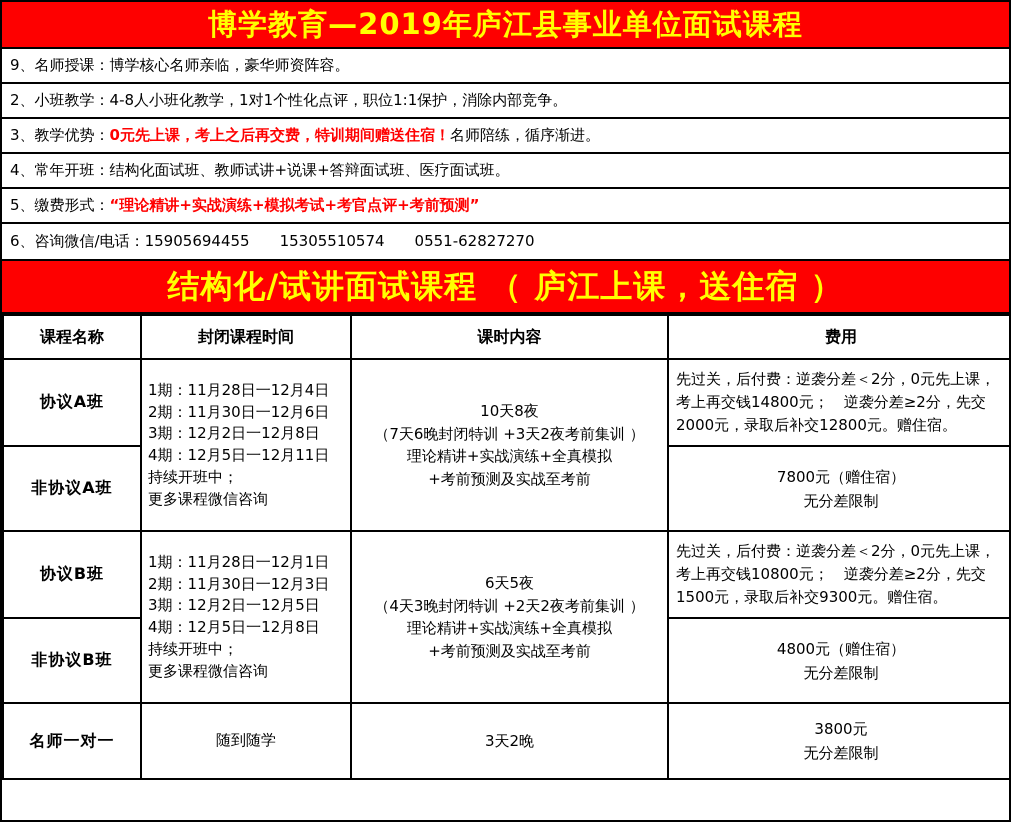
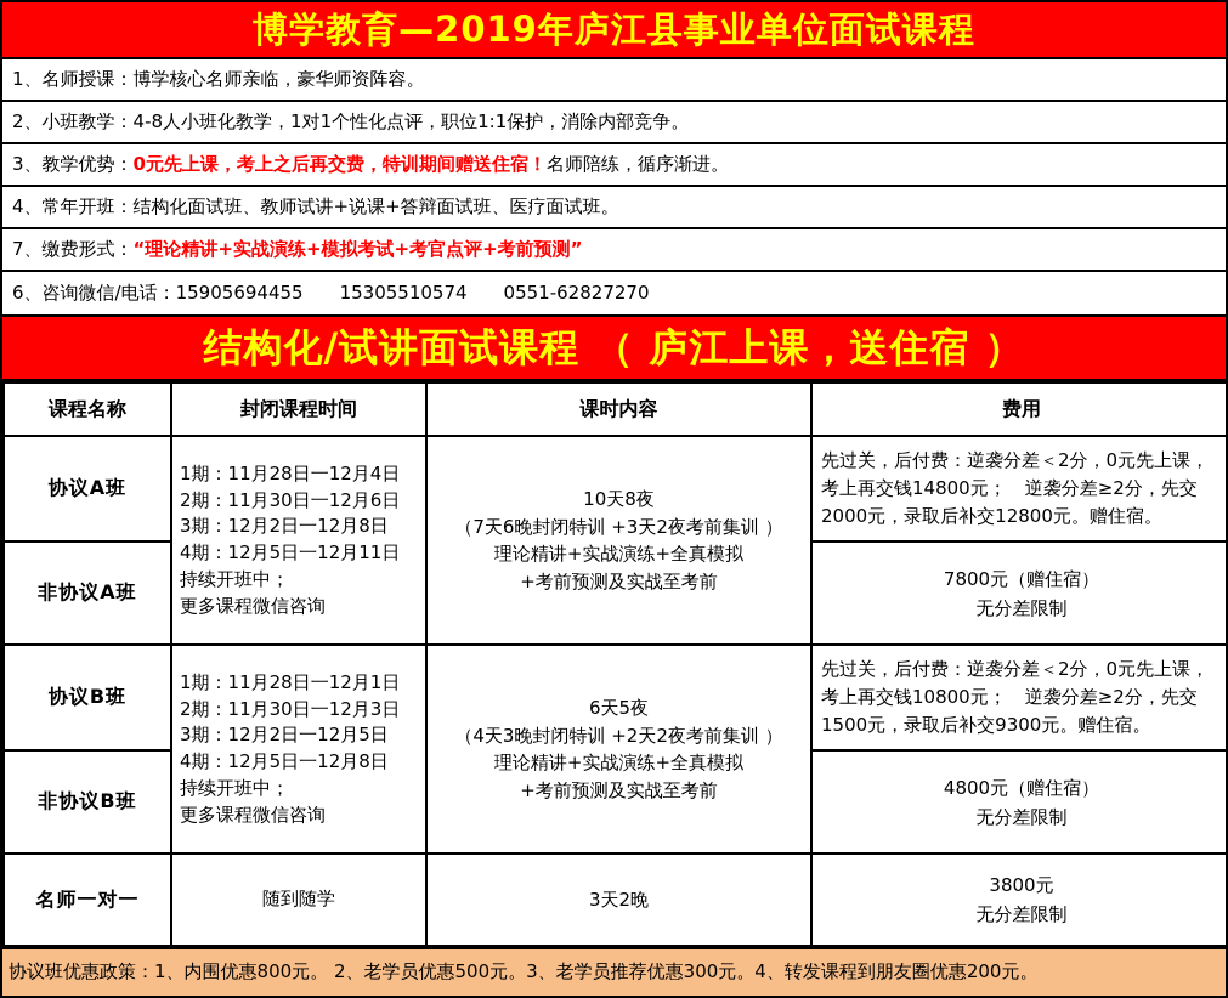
  博学教育—2019年庐江县事业单位面试课程
- 9、名师授课：博学核心名师亲临，豪华师资阵容。
+ 1、名师授课：博学核心名师亲临，豪华师资阵容。
  2、小班教学：4-8人小班化教学，1对1个性化点评，职位1:1保护，消除内部竞争。
  3、教学优势：
  0元先上课，考上之后再交费，特训期间赠送住宿！
  名师陪练，循序渐进。
  4、常年开班：结构化面试班、教师试讲+说课+答辩面试班、医疗面试班。
- 5、缴费形式：
+ 7、缴费形式：
  “理论精讲+实战演练+模拟考试+考官点评+考前预测”
  6、咨询微信/电话：15905694455 15305510574 0551-62827270
  结构化/试讲面试课程 （ 庐江上课，送住宿 ）
  课程名称	封闭课程时间	课时内容	费用
  协议A班	1期：11月28日一12月4日 2期：11月30日一12月6日 3期：12月2日一12月8日 4期：12月5日一12月11日 持续开班中； 更多课程微信咨询	10天8夜 （7天6晚封闭特训 +3天2夜考前集训 ） 理论精讲+实战演练+全真模拟 +考前预测及实战至考前	先过关，后付费：逆袭分差＜2分，0元先上课，考上再交钱14800元； 逆袭分差≥2分，先交2000元，录取后补交12800元。赠住宿。
  非协议A班	7800元（赠住宿） 无分差限制
  协议B班	1期：11月28日一12月1日 2期：11月30日一12月3日 3期：12月2日一12月5日 4期：12月5日一12月8日 持续开班中； 更多课程微信咨询	6天5夜 （4天3晚封闭特训 +2天2夜考前集训 ） 理论精讲+实战演练+全真模拟 +考前预测及实战至考前	先过关，后付费：逆袭分差＜2分，0元先上课，考上再交钱10800元； 逆袭分差≥2分，先交1500元，录取后补交9300元。赠住宿。
  非协议B班	4800元（赠住宿） 无分差限制
  名师一对一	随到随学	3天2晚	3800元 无分差限制
+ 协议班优惠政策：1、内围优惠800元。 2、老学员优惠500元。3、老学员推荐优惠300元。4、转发课程到朋友圈优惠200元。
